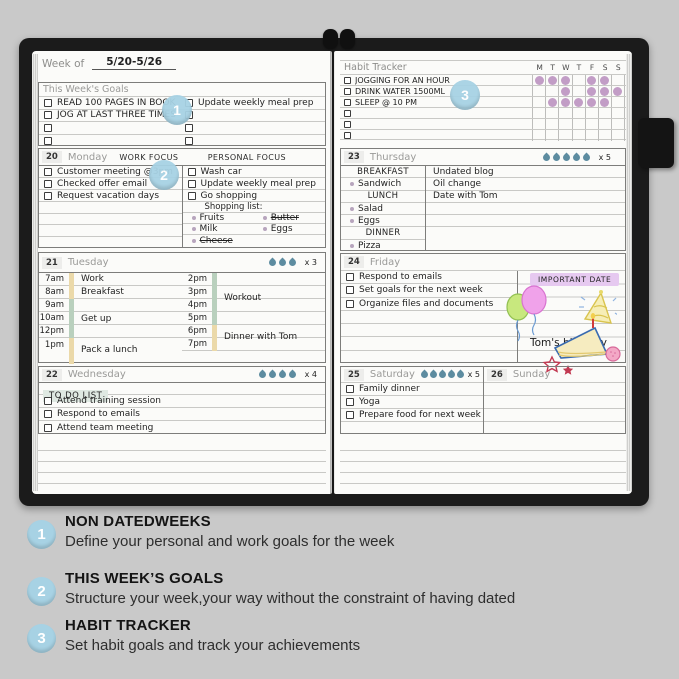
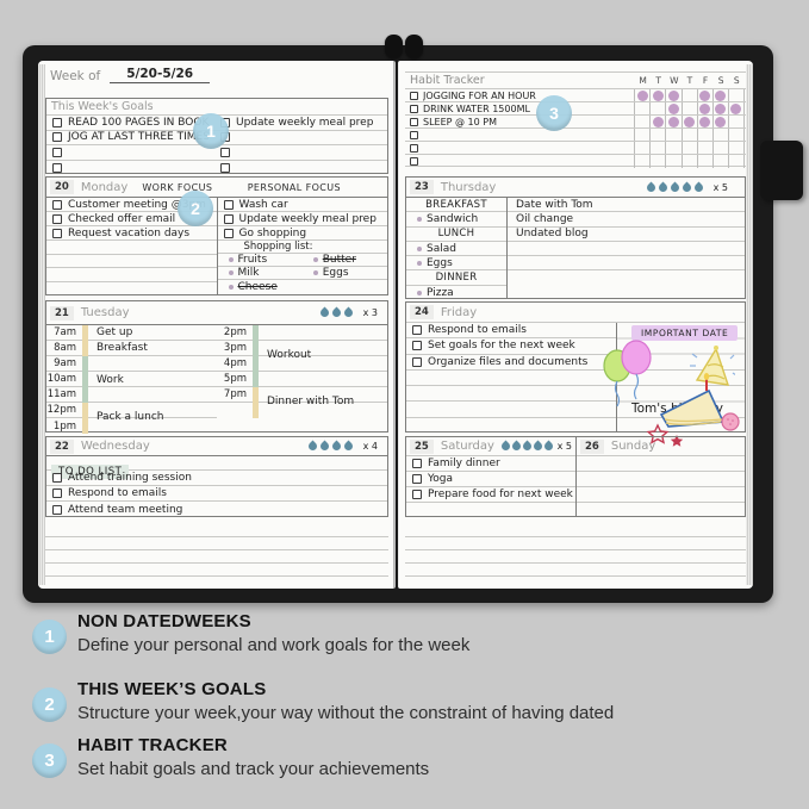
  Week of
  5/20-5/26
  This Week's Goals
  READ 100 PAGES IN BO
  Update weekly meal prep
  JOG AT LAST THREE TIM
  20
  Monday
  WORK FOCUS
  PERSONAL FOCUS
  Customer meeting
  Checked offer email
  Request vacation days
  Wash car
  Update weekly meal prep
  Go shopping
  Shopping list:
  Fruits
  Butter
  Milk
  Eggs
  Cheese
  21
  Tuesday
  x 3
  7am
  8am
  9am
  10am
+ 11am
  12pm
  1pm
- Work
+ Get up
  Breakfast
- Get up
+ Work
  Pack a lunch
  2pm
  3pm
  4pm
  5pm
- 6pm
  7pm
  Workout
  Dinner with Tom
  22
  Wednesday
  x 4
  TO DO LIST
  Attend training session
  Respond to emails
  Attend team meeting
  Habit Tracker
  M
  T
  W
  T
  F
  S
  S
  JOGGING FOR AN HOUR
  DRINK WATER 1500ML
  SLEEP @ 10 PM
  23
  Thursday
  x 5
  BREAKFAST
  Sandwich
  LUNCH
  Salad
  Eggs
  DINNER
  Pizza
- Undated blog
+ Date with Tom
  Oil change
- Date with Tom
+ Undated blog
  24
  Friday
  Respond to emails
  Set goals for the next week
  Organize files and documents
  IMPORTANT DATE
  25
  Saturday
  x 5
  Family dinner
  Yoga
  Prepare food for next week
  26
  Sunday
  1
  2
  3
  1
  NON DATEDWEEKS
  Define your personal and work goals for the week
  2
  THIS WEEK’S GOALS
  Structure your week,your way without the constraint of having dated
  3
  HABIT TRACKER
  Set habit goals and track your achievements
